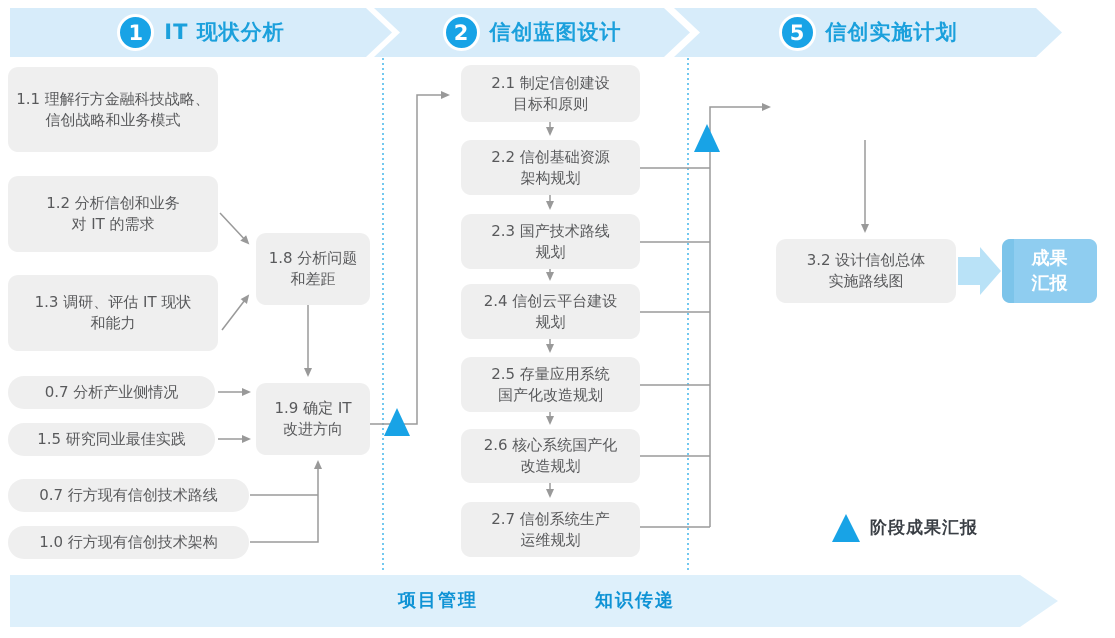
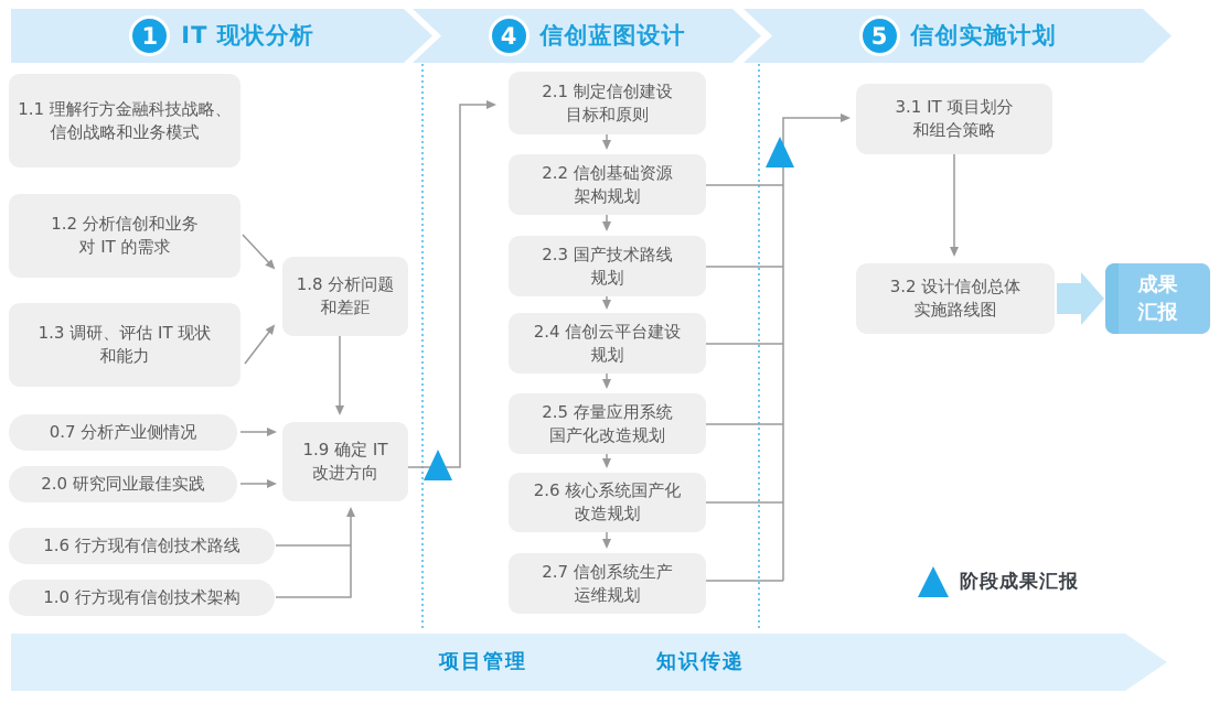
  1
  IT 现状分析
- 2
+ 4
  信创蓝图设计
  5
  信创实施计划
  1.1 理解行方金融科技战略、
  信创战略和业务模式
  1.2 分析信创和业务
  对 IT 的需求
  1.3 调研、评估 IT 现状
  和能力
  0.7 分析产业侧情况
- 1.5 研究同业最佳实践
+ 2.0 研究同业最佳实践
- 0.7 行方现有信创技术路线
+ 1.6 行方现有信创技术路线
  1.0 行方现有信创技术架构
  1.8 分析问题
  和差距
  1.9 确定 IT
  改进方向
  2.1 制定信创建设
  目标和原则
  2.2 信创基础资源
  架构规划
  2.3 国产技术路线
  规划
  2.4 信创云平台建设
  规划
  2.5 存量应用系统
  国产化改造规划
  2.6 核心系统国产化
  改造规划
  2.7 信创系统生产
  运维规划
+ 3.1 IT 项目划分
+ 和组合策略
  3.2 设计信创总体
  实施路线图
  成果
  汇报
  阶段成果汇报
  项目管理
  知识传递
